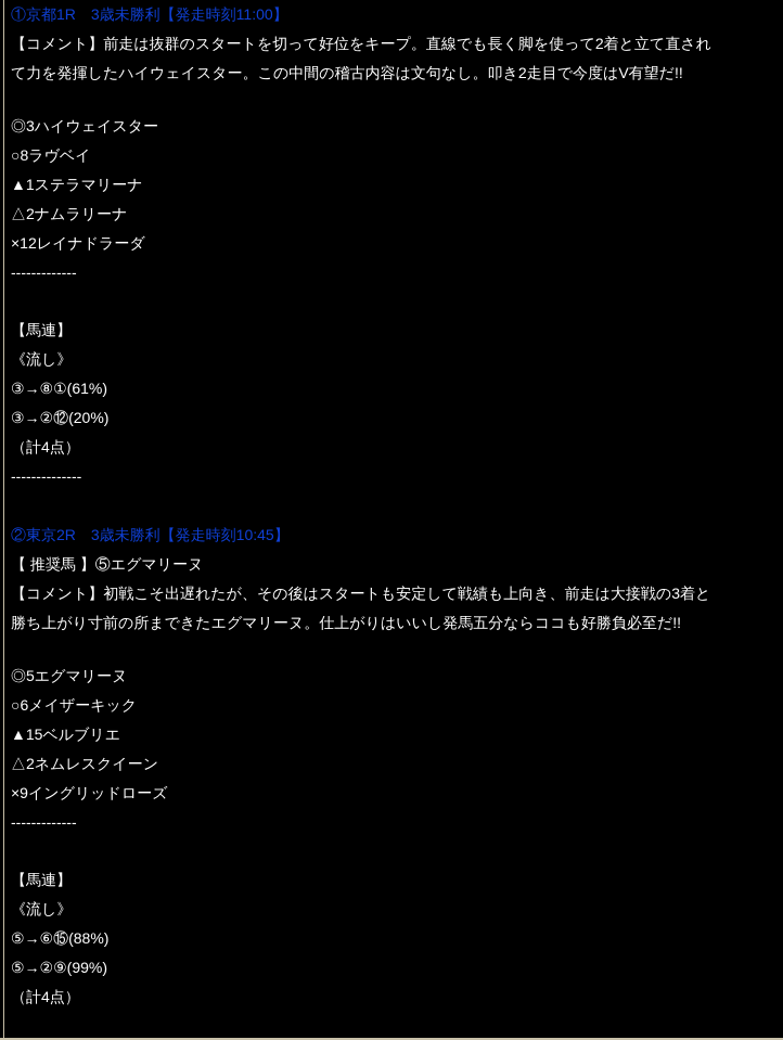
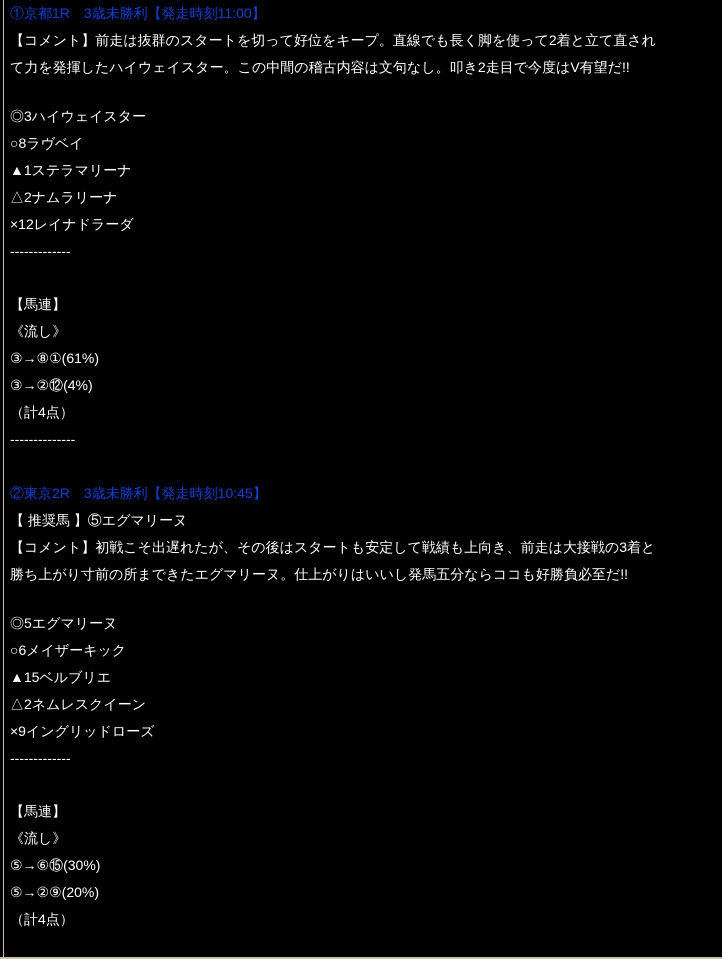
  ①京都1R 3歳未勝利【発走時刻11:00】
  【コメント】前走は抜群のスタートを切って好位をキープ。直線でも長く脚を使って2着と立て直されて力を発揮したハイウェイスター。この中間の稽古内容は文句なし。叩き2走目で今度はV有望だ!!
  ◎3ハイウェイスター
  ○8ラヴベイ
  ▲1ステラマリーナ
  △2ナムラリーナ
  ×12レイナドラーダ
  -------------
  【馬連】
  《流し》
  ③→⑧①(61%)
- ③→②⑫(20%)
+ ③→②⑫(4%)
  （計4点）
  --------------
  ②東京2R 3歳未勝利【発走時刻10:45】
  【 推奨馬 】⑤エグマリーヌ
  【コメント】初戦こそ出遅れたが、その後はスタートも安定して戦績も上向き、前走は大接戦の3着と勝ち上がり寸前の所まできたエグマリーヌ。仕上がりはいいし発馬五分ならココも好勝負必至だ!!
  ◎5エグマリーヌ
  ○6メイザーキック
  ▲15ベルブリエ
  △2ネムレスクイーン
  ×9イングリッドローズ
  -------------
  【馬連】
  《流し》
- ⑤→⑥⑮(88%)
+ ⑤→⑥⑮(30%)
- ⑤→②⑨(99%)
+ ⑤→②⑨(20%)
  （計4点）
